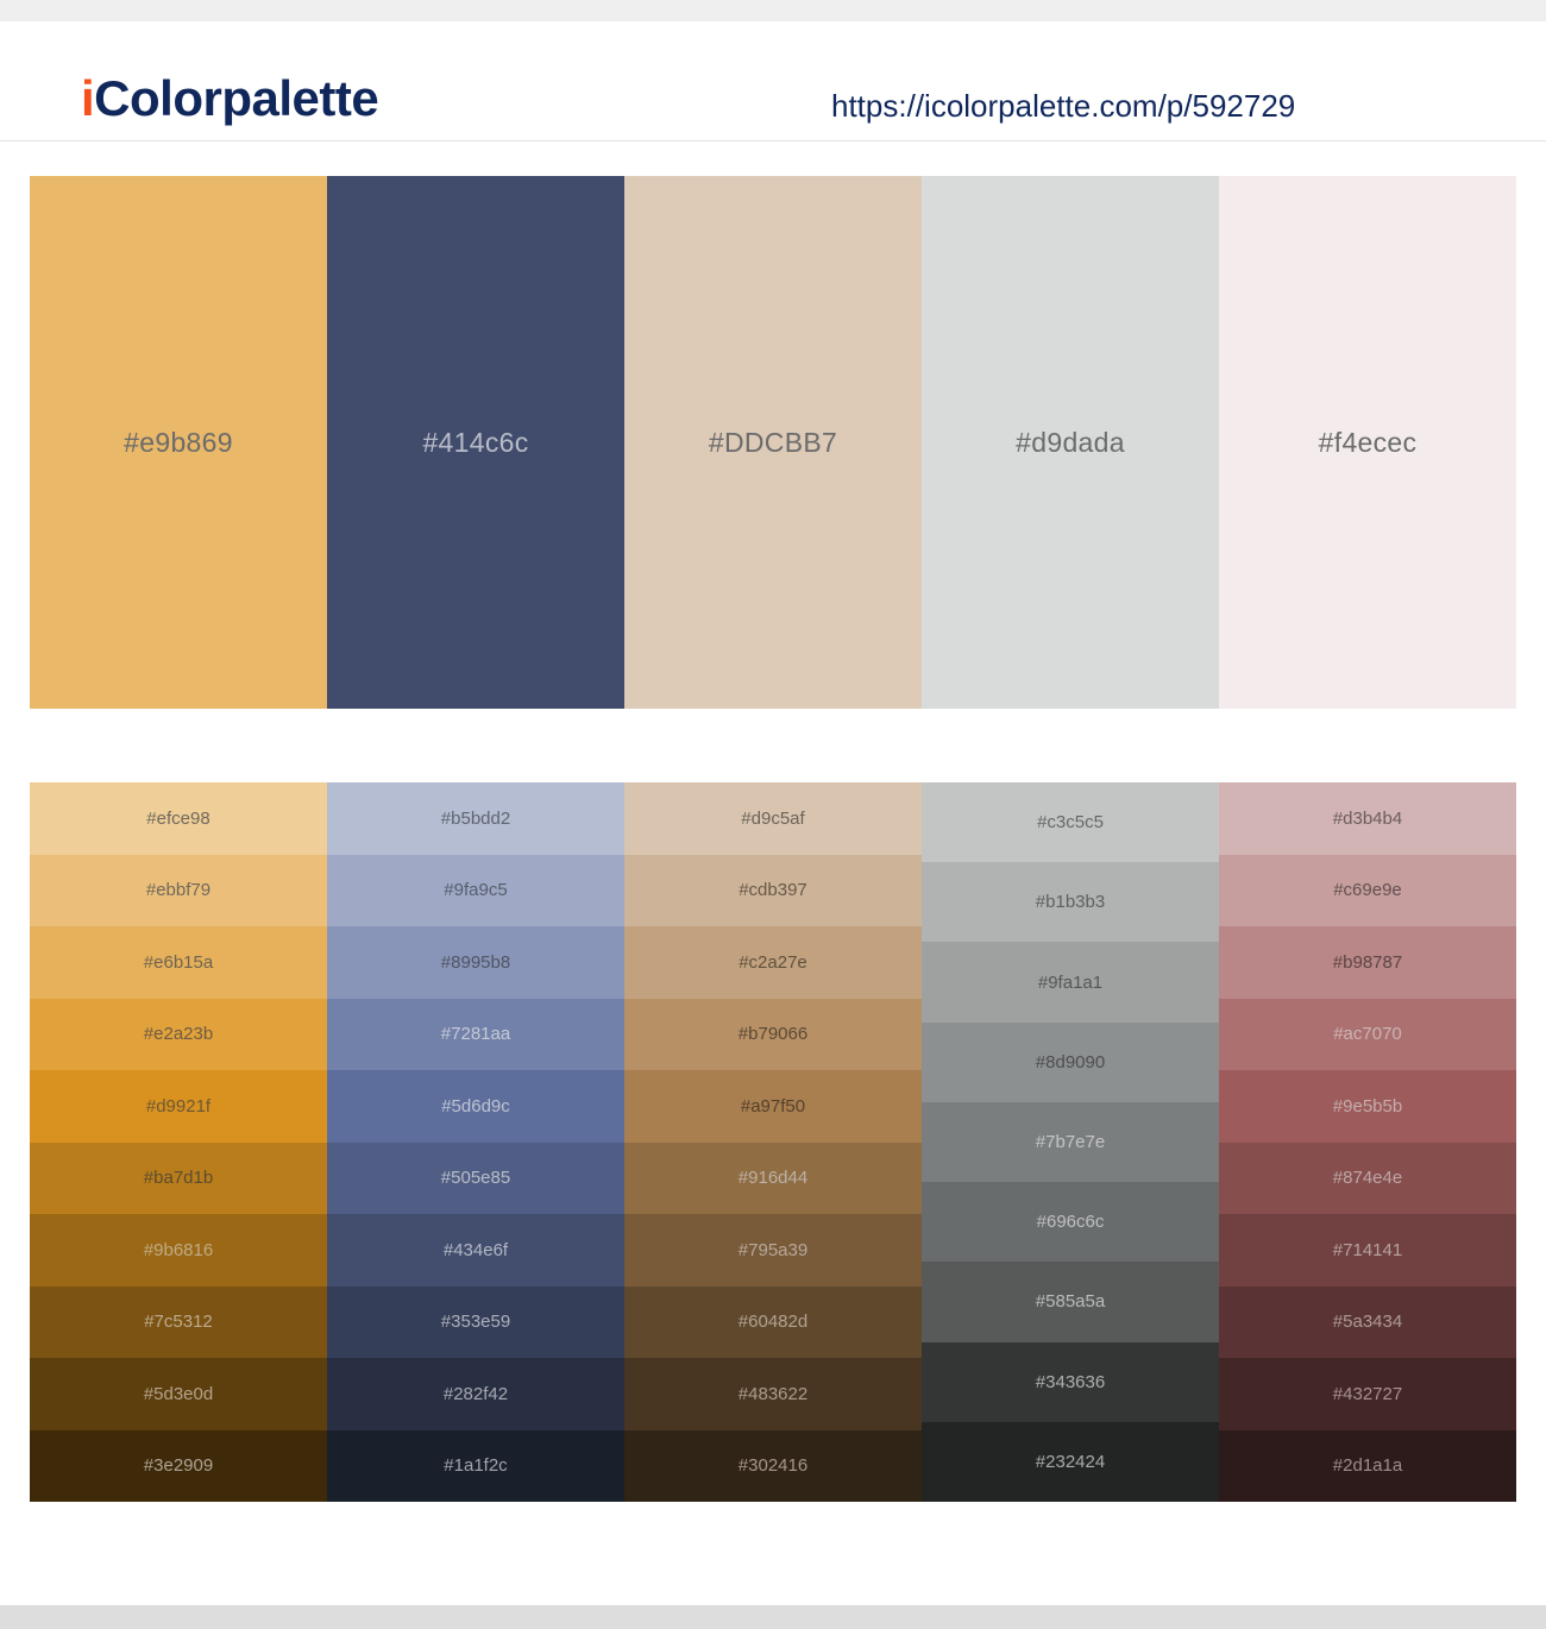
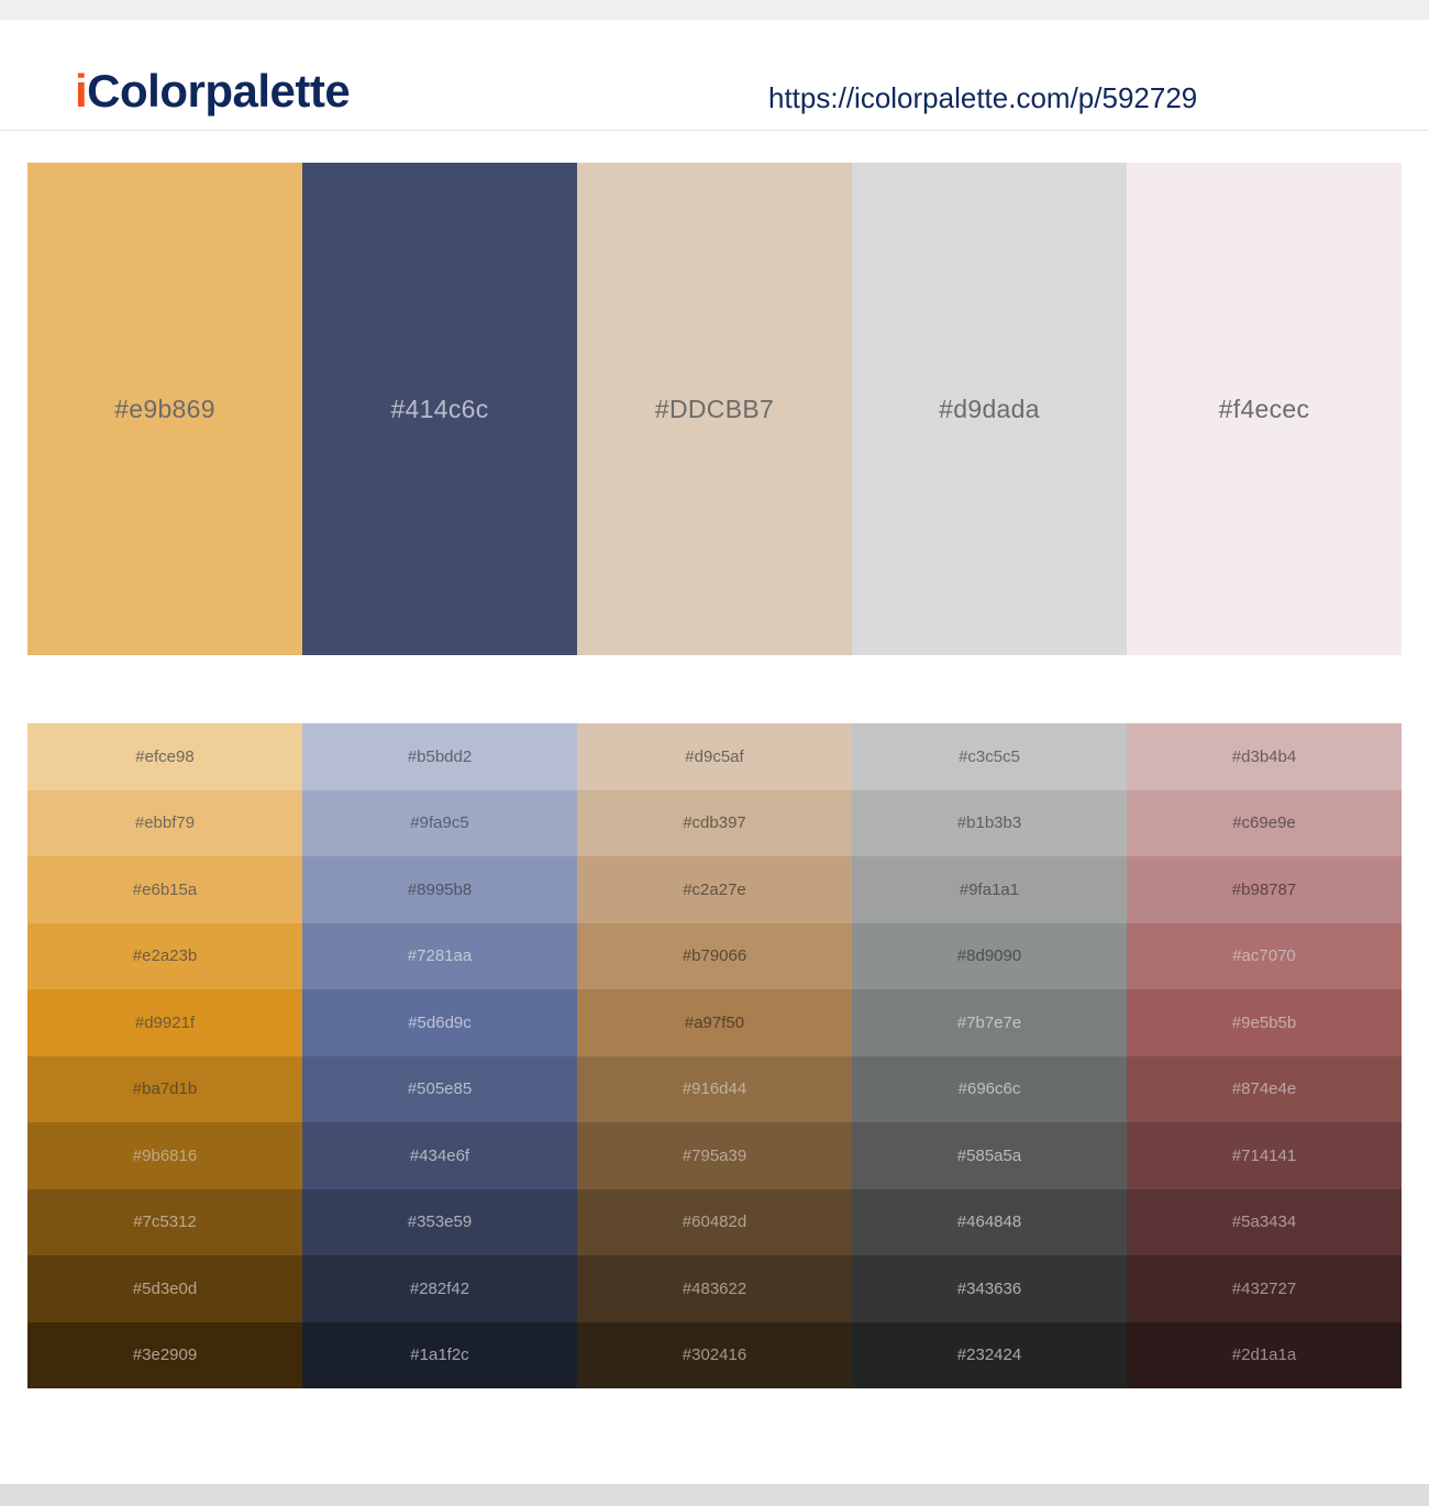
  iColorpalette
  https://icolorpalette.com/p/592729
  #e9b869
  #414c6c
  #DDCBB7
  #d9dada
  #f4ecec
  #efce98
  #ebbf79
  #e6b15a
  #e2a23b
  #d9921f
  #ba7d1b
  #9b6816
  #7c5312
  #5d3e0d
  #3e2909
  #b5bdd2
  #9fa9c5
  #8995b8
  #7281aa
  #5d6d9c
  #505e85
  #434e6f
  #353e59
  #282f42
  #1a1f2c
  #d9c5af
  #cdb397
  #c2a27e
  #b79066
  #a97f50
  #916d44
  #795a39
  #60482d
  #483622
  #302416
  #c3c5c5
  #b1b3b3
  #9fa1a1
  #8d9090
  #7b7e7e
  #696c6c
  #585a5a
+ #464848
  #343636
  #232424
  #d3b4b4
  #c69e9e
  #b98787
  #ac7070
  #9e5b5b
  #874e4e
  #714141
  #5a3434
  #432727
  #2d1a1a
